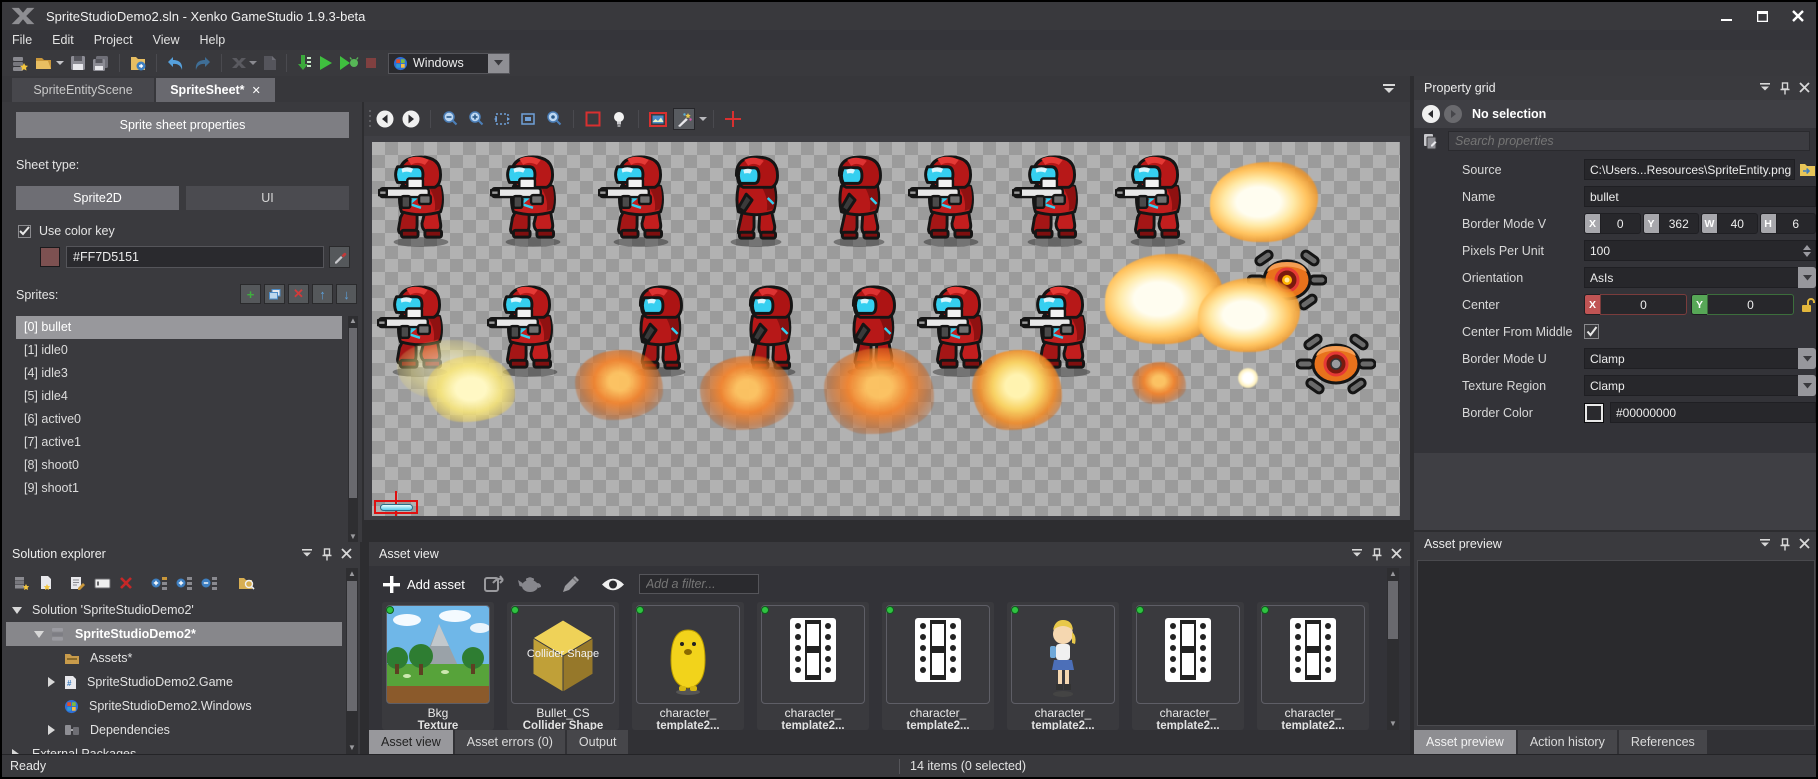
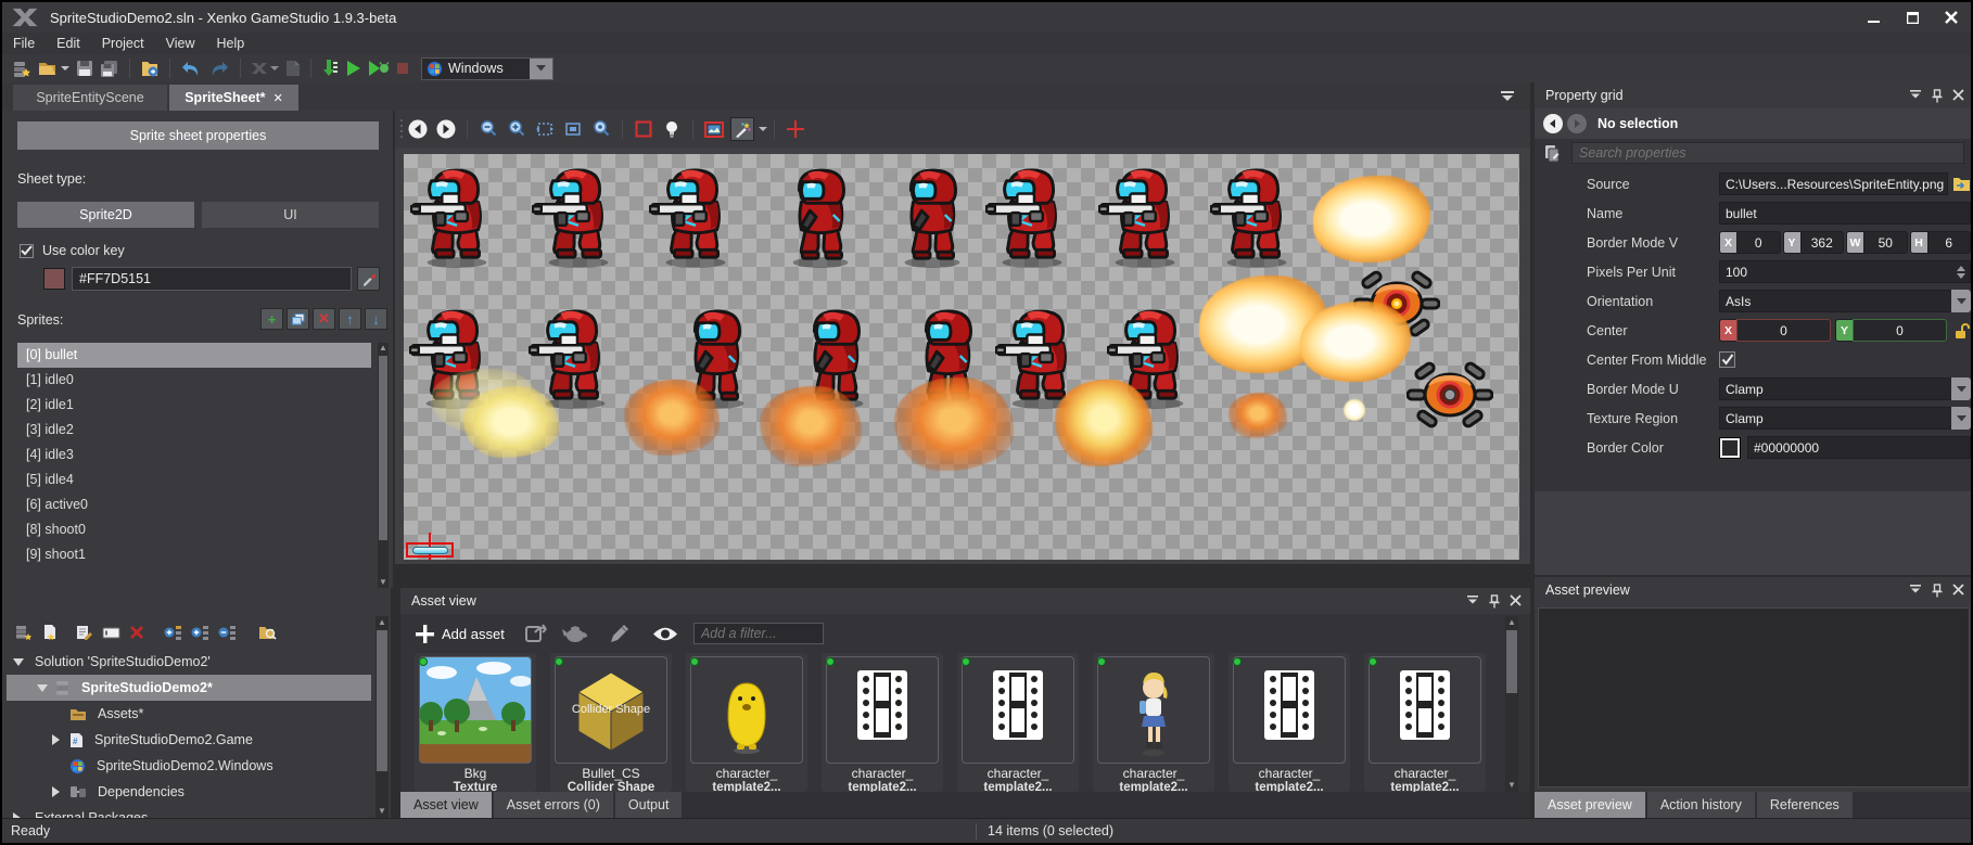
  SpriteStudioDemo2.sln - Xenko GameStudio 1.9.3-beta
  File
  Edit
  Project
  View
  Help
  Windows
  SpriteEntityScene
  SpriteSheet*
  ✕
  Sprite sheet properties
  Sheet type:
  Sprite2D
  UI
  Use color key
  #FF7D5151
  Sprites:
  +
  ✕
  ↑
  ↓
  [0] bullet
  [1] idle0
+ [2] idle1
+ [3] idle2
  [4] idle3
  [5] idle4
  [6] active0
- [7] active1
  [8] shoot0
  [9] shoot1
  ▲
  ▼
  Property grid
  No selection
  Search properties
  Source
  C:\Users...Resources\SpriteEntity.png
  Name
  bullet
  Border Mode V
  X
  0
  Y
  362
  W
- 40
+ 50
  H
  6
  Pixels Per Unit
  100
  Orientation
  AsIs
  Center
  X
  0
  Y
  0
  Center From Middle
  Border Mode U
  Clamp
  Texture Region
  Clamp
  Border Color
  #00000000
- Solution explorer
  Solution 'SpriteStudioDemo2'
  SpriteStudioDemo2*
  Assets*
  #
  SpriteStudioDemo2.Game
  SpriteStudioDemo2.Windows
  Dependencies
  ▲
  ▼
  Asset view
  Add asset
  Add a filter...
  Bkg
  Texture
  Collider Shape
  Bullet_CS
  Collider Shape
  character_
  template2...
  character_
  template2...
  character_
  template2...
  character_
  template2...
  character_
  template2...
  character_
  template2...
  ▲
  ▼
  Asset view
  Asset errors (0)
  Output
  Asset preview
  Asset preview
  Action history
  References
  Ready
  14 items (0 selected)
